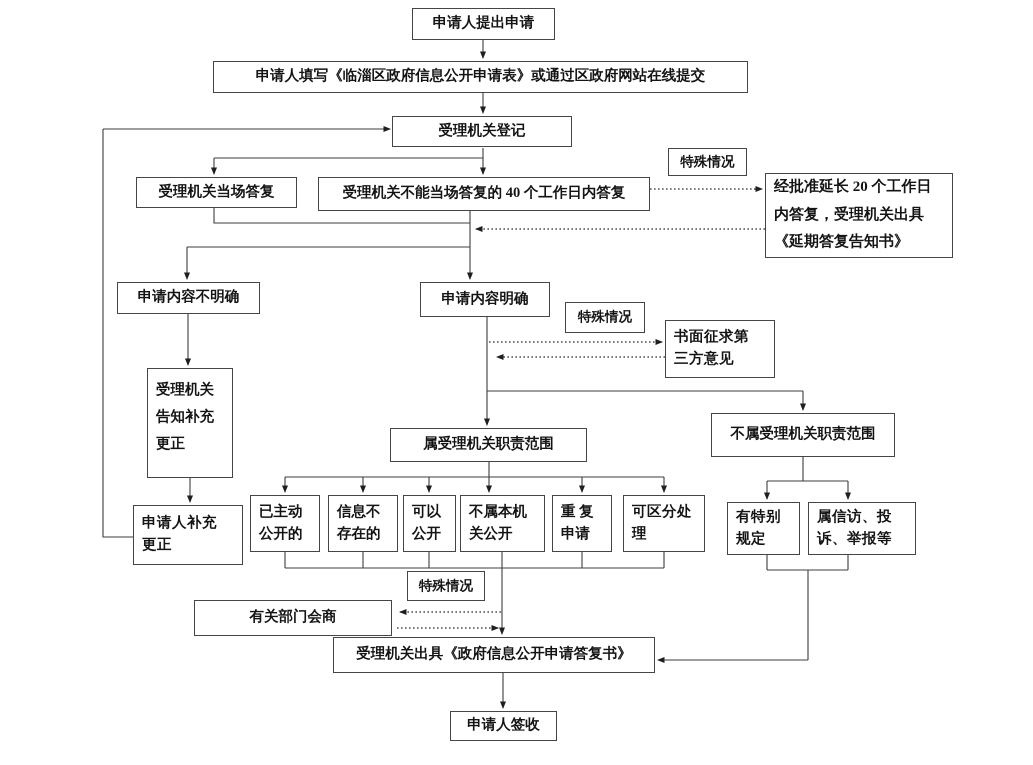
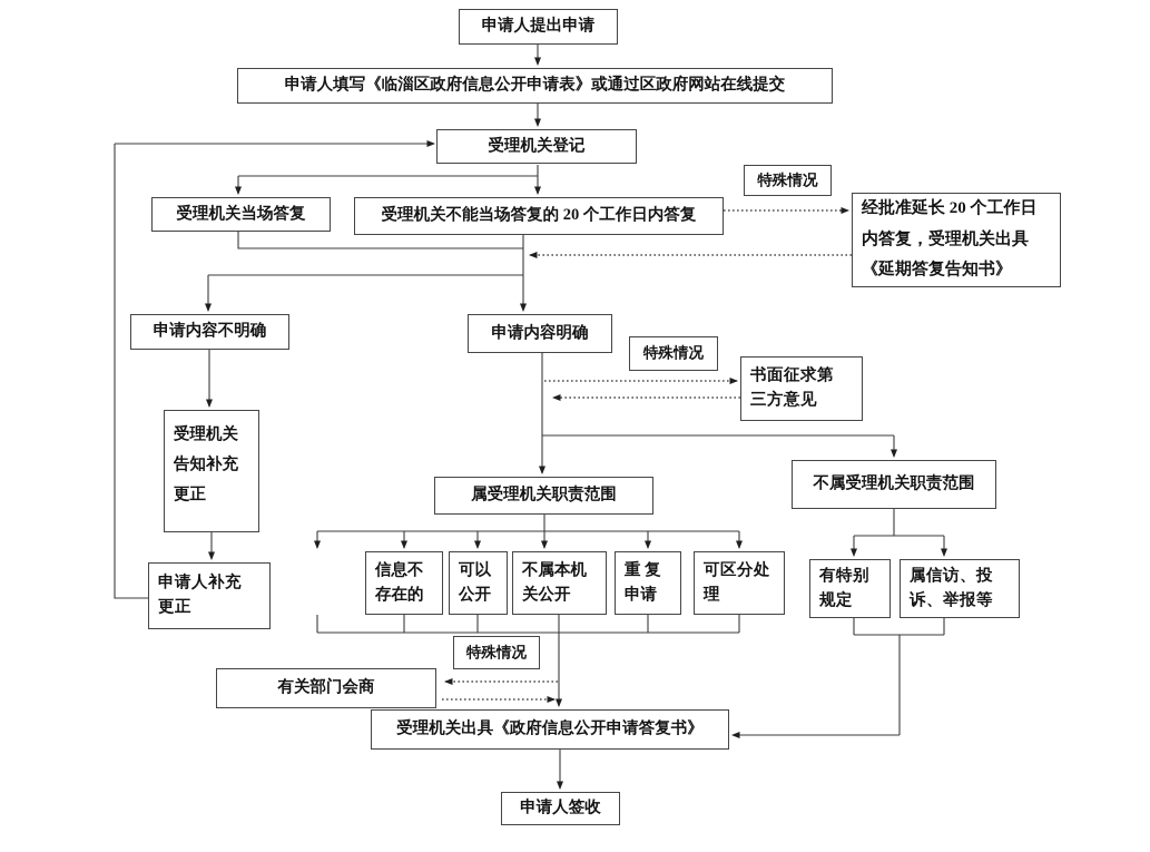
  申请人提出申请
  申请人填写《临淄区政府信息公开申请表》或通过区政府网站在线提交
  受理机关登记
  受理机关当场答复
- 受理机关不能当场答复的 40 个工作日内答复
+ 受理机关不能当场答复的 20 个工作日内答复
  特殊情况
  经批准延长 20 个工作日
  内答复，受理机关出具
  《延期答复告知书》
  申请内容不明确
  申请内容明确
  特殊情况
  书面征求第
  三方意见
  受理机关
  告知补充
  更正
  申请人补充
  更正
  属受理机关职责范围
  不属受理机关职责范围
- 已主动
- 公开的
  信息不
  存在的
  可以
  公开
  不属本机
  关公开
  重 复
  申请
  可区分处
  理
  有特别
  规定
  属信访、投
  诉、举报等
  特殊情况
  有关部门会商
  受理机关出具《政府信息公开申请答复书》
  申请人签收
